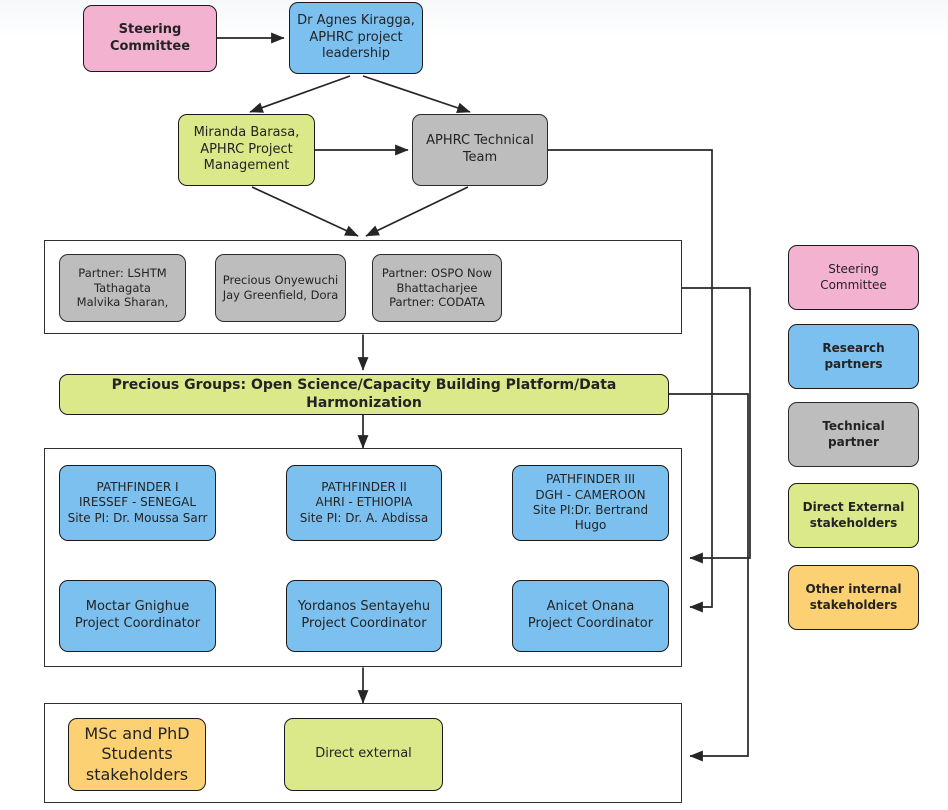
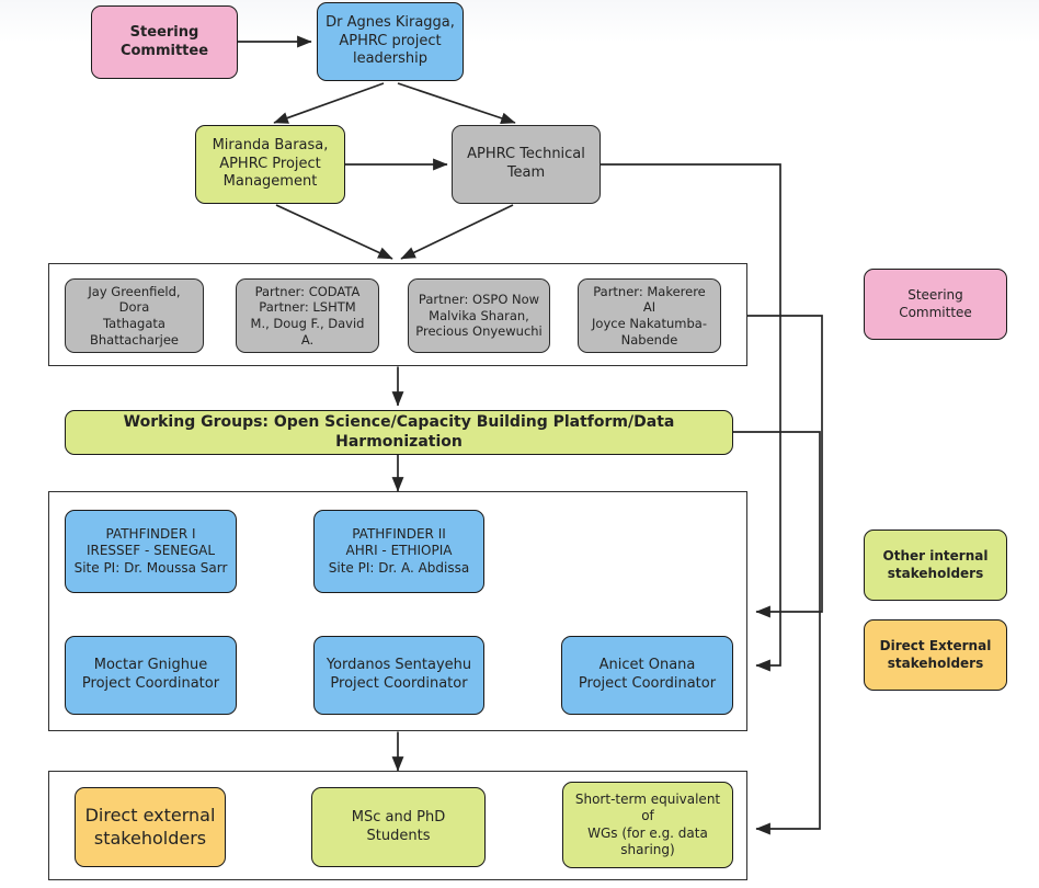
  Steering Committee
  Dr Agnes Kiragga,
  APHRC project
  leadership
  Miranda Barasa,
  APHRC Project
  Management
  APHRC Technical
  Team
- Partner: LSHTM
+ Jay Greenfield, Dora
  Tathagata
- Malvika Sharan,
+ Bhattacharjee
- Precious Onyewuchi
+ Partner: CODATA
- Jay Greenfield, Dora
+ Partner: LSHTM
+ M., Doug F., David A.
  Partner: OSPO Now
- Bhattacharjee
+ Malvika Sharan,
- Partner: CODATA
+ Precious Onyewuchi
+ Partner: Makerere AI
+ Joyce Nakatumba-
+ Nabende
- Precious Groups: Open Science/Capacity Building Platform/Data Harmonization
+ Working Groups: Open Science/Capacity Building Platform/Data Harmonization
  PATHFINDER I
  IRESSEF - SENEGAL
  Site PI: Dr. Moussa Sarr
  PATHFINDER II
  AHRI - ETHIOPIA
  Site PI: Dr. A. Abdissa
- PATHFINDER III
- DGH - CAMEROON
- Site PI:Dr. Bertrand Hugo
  Moctar Gnighue
  Project Coordinator
  Yordanos Sentayehu
  Project Coordinator
  Anicet Onana
  Project Coordinator
- MSc and PhD Students
+ Direct external
  stakeholders
- Direct external
+ MSc and PhD Students
+ Short-term equivalent of
+ WGs (for e.g. data
+ sharing)
  Steering Committee
- Research partners
- Technical partner
- Direct External
+ Other internal
  stakeholders
- Other internal
+ Direct External
  stakeholders
